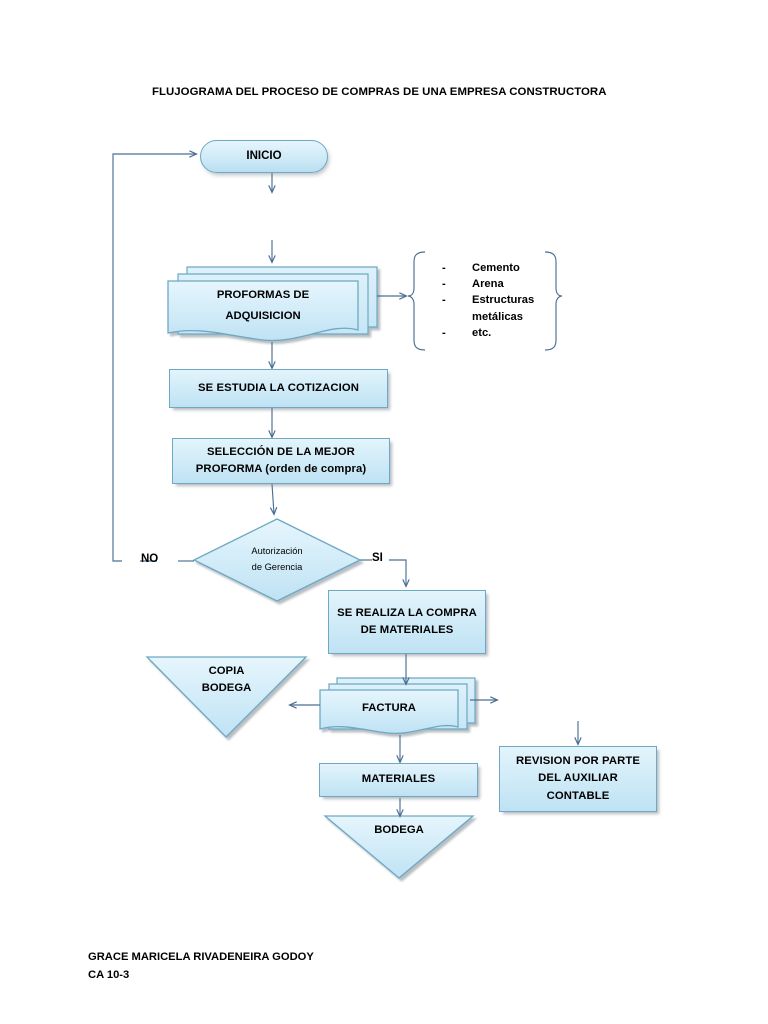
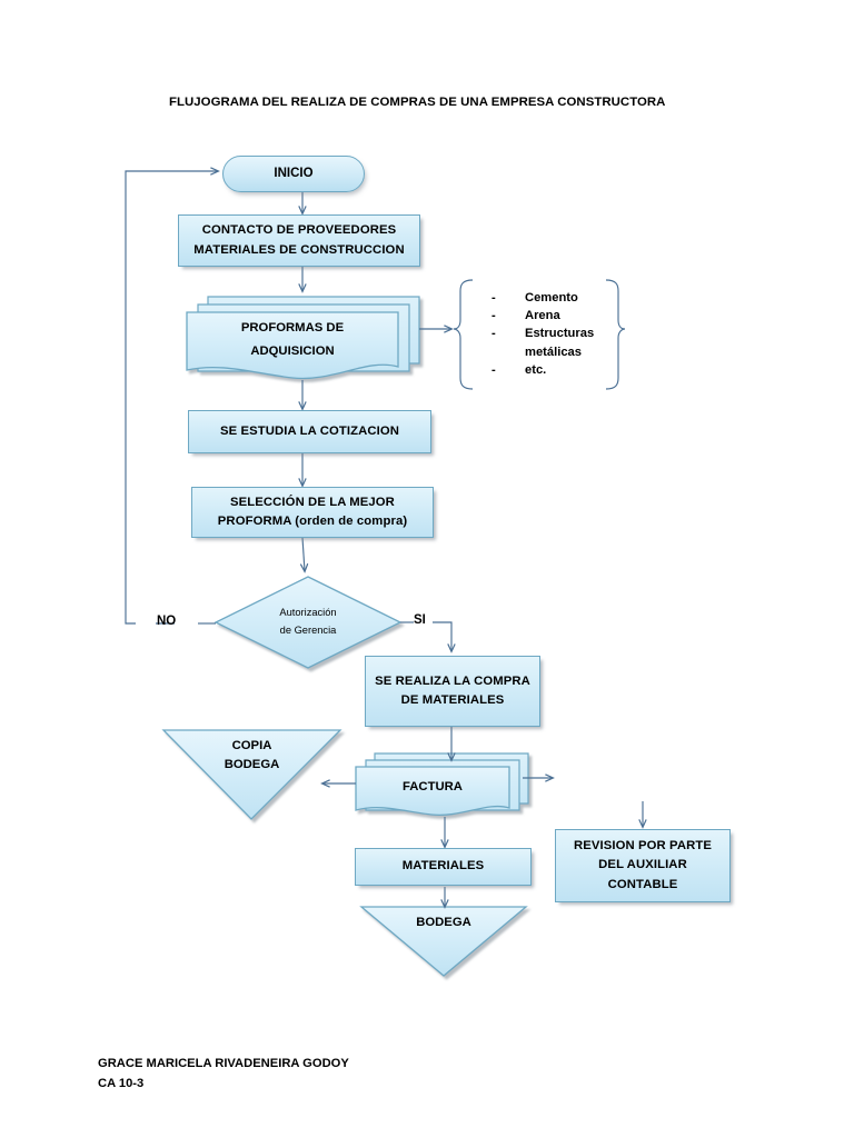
- FLUJOGRAMA DEL PROCESO DE COMPRAS DE UNA EMPRESA CONSTRUCTORA
+ FLUJOGRAMA DEL REALIZA DE COMPRAS DE UNA EMPRESA CONSTRUCTORA
  INICIO
+ CONTACTO DE PROVEEDORES
+ MATERIALES DE CONSTRUCCION
  PROFORMAS DE
  ADQUISICION
  SE ESTUDIA LA COTIZACION
  SELECCIÓN DE LA MEJOR
  PROFORMA (orden de compra)
  Autorización
  de Gerencia
  NO
  SI
  SE REALIZA LA COMPRA
  DE MATERIALES
  FACTURA
  COPIA
  BODEGA
  REVISION POR PARTE
  DEL AUXILIAR
  CONTABLE
  MATERIALES
  BODEGA
  -
  Cemento
  -
  Arena
  -
  Estructuras
  metálicas
  -
  etc.
  GRACE MARICELA RIVADENEIRA GODOY
  CA 10-3
